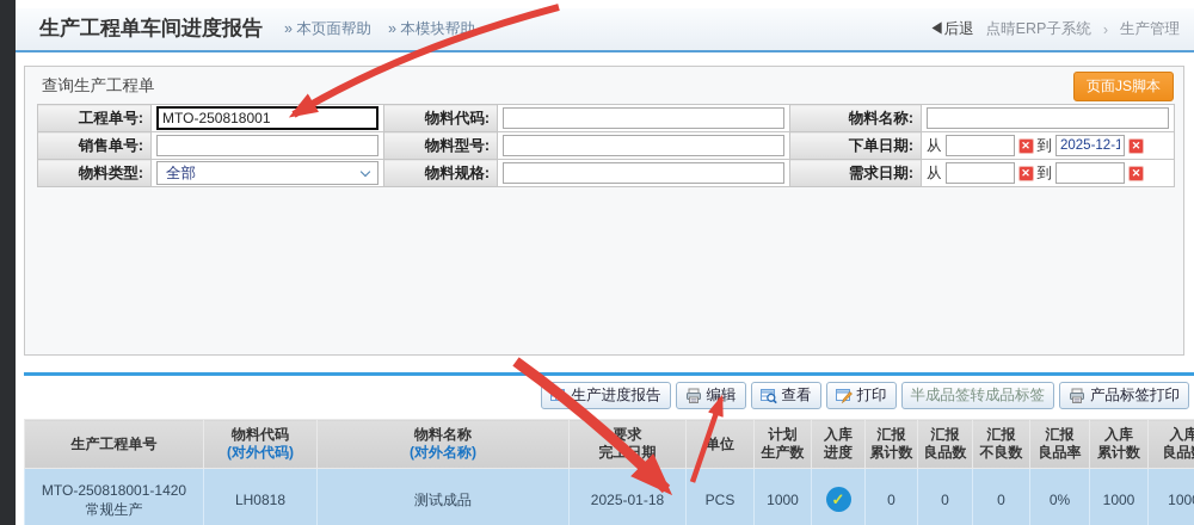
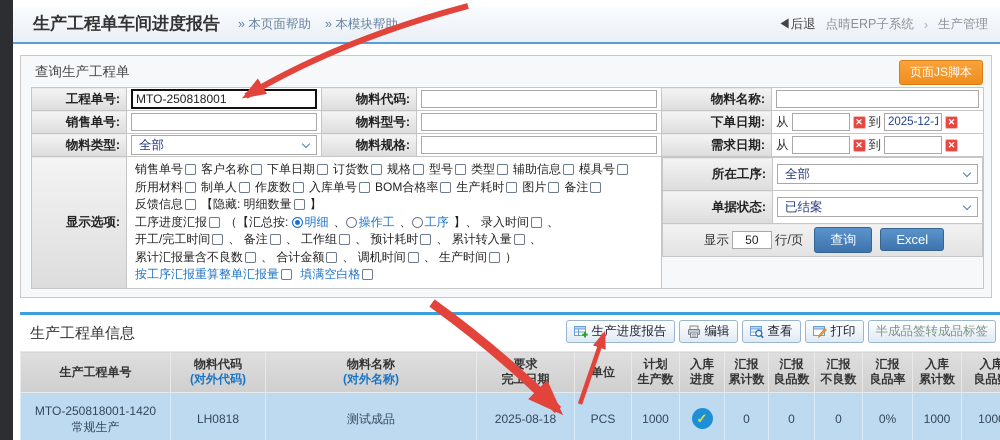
  生产工程单车间进度报告
  » 本页面帮助
  » 本模块帮助
  ◀后退
  点晴ERP子系统
  ›
  生产管理
  查询生产工程单
  页面JS脚本
  工程单号:	MTO-250818001	物料代码:		物料名称:
  销售单号:		物料型号:		下单日期:	从 ✕ 到 2025-12-1 ✕
  物料类型:	全部	物料规格:		需求日期:	从 ✕ 到 ✕
+ 显示选项:	销售单号 客户名称 下单日期 订货数 规格 型号 类型 辅助信息 模具号所用材料 制单人 作废数 入库单号 BOM合格率 生产耗时 图片 备注反馈信息 【隐藏: 明细数量 】工序进度汇报 （【汇总按: 明细 、 操作工 、 工序 】、 录入时间 、 开工/完工时间 、 备注 、 工作组 、 预计耗时 、 累计转入量 、 累计汇报量含不良数 、 合计金额 、 调机时间 、 生产时间 ） 按工序汇报重算整单汇报量 填满空白格
+ 所在工序:	全部
+ 单据状态:	已结案
+ 显示 50 行/页 查询 Excel
+ 生产工程单信息
  生产进度报告
  编辑
  查看
  打印
  半成品签转成品标签
- 产品标签打印
  生产工程单号	物料代码(对外代码)	物料名称(对外名称)	要求完期	单位	计划生产数	入库进度	汇报累计数	汇报良品数	汇报不良数	汇报良品率	入库累计数	入库良品
- MTO-250818001-1420常规生产	LH0818	测试成品	2025-01-18	PCS	1000	✓	0	0	0	0%	1000	100
+ MTO-250818001-1420常规生产	LH0818	测试成品	2025-08-18	PCS	1000	✓	0	0	0	0%	1000	100
